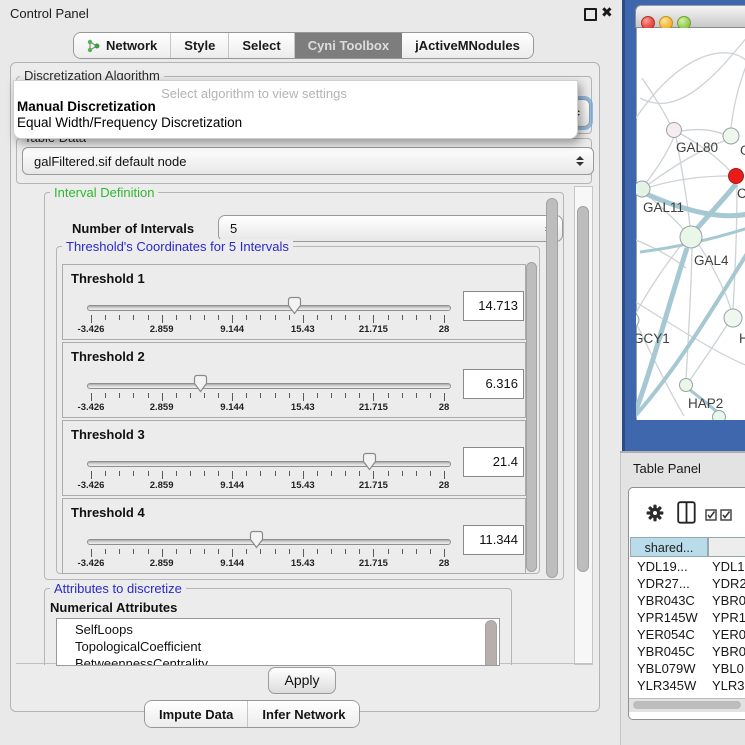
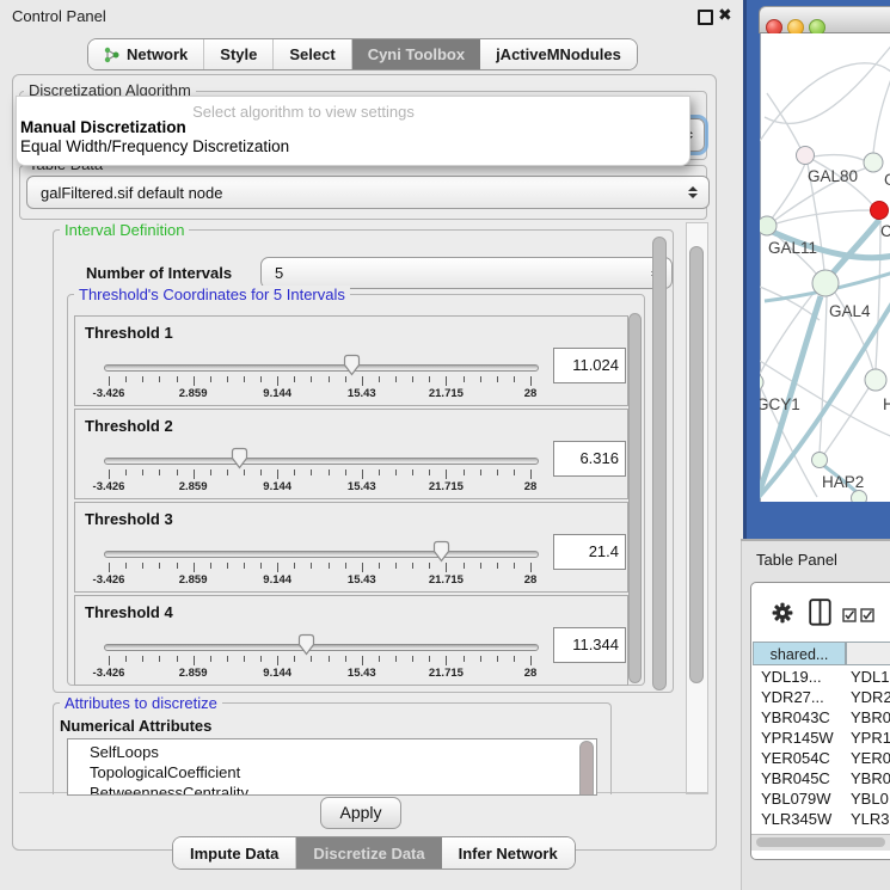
  Control Panel
  ✖
  Network
  Style
  Select
  Cyni Toolbox
  jActiveMNodules
  Discretization Algorithm
  galFiltered.sif default node
  Interval Definition
  Number of Intervals
  5
  Threshold's Coordinates for 5 Intervals
  Threshold 1
  -3.426
  2.859
  9.144
  15.43
  21.715
  28
- 14.713
+ 11.024
  Threshold 2
  -3.426
  2.859
  9.144
  15.43
  21.715
  28
  6.316
  Threshold 3
  -3.426
  2.859
  9.144
  15.43
  21.715
  28
  21.4
  Threshold 4
  -3.426
  2.859
  9.144
  15.43
  21.715
  28
  11.344
  Attributes to discretize
  Numerical Attributes
  SelfLoops
  TopologicalCoefficient
  BetweennessCentrality
  Apply
  Impute Data
+ Discretize Data
  Infer Network
  GAL80
  C
  GAL11
  GAL4
  GCY1
  H
  HAP2
  Table Panel
  shared...
  YDL19...
  YDL1
  YDR27...
  YDR2
  YBR043C
  YBR0
  YPR145W
  YPR1
  YER054C
  YER0
  YBR045C
  YBR0
  YBL079W
  YBL0
  YLR345W
  YLR3
  Select algorithm to view settings
  Manual Discretization
  Equal Width/Frequency Discretization
